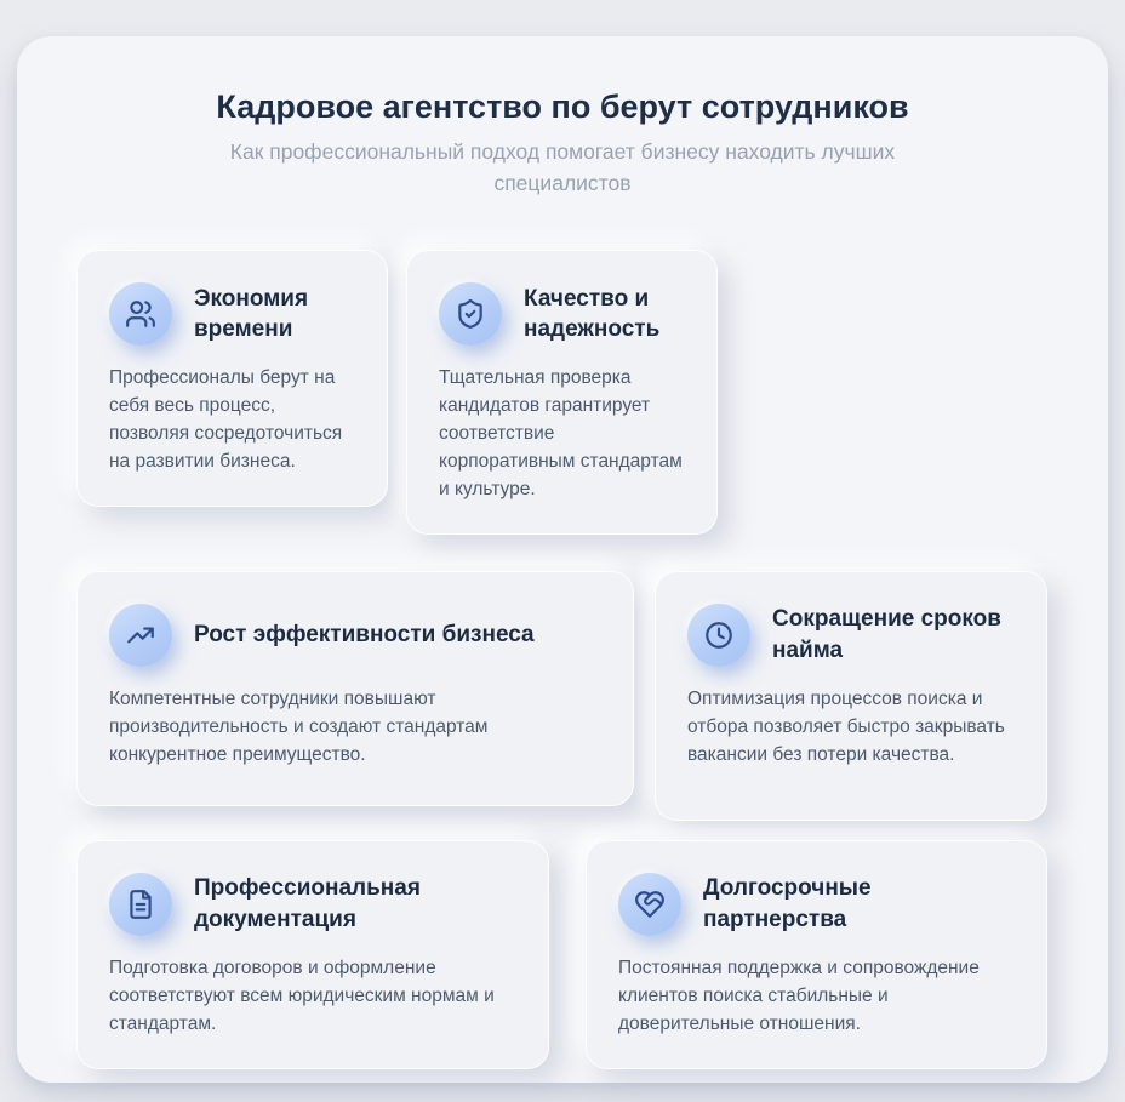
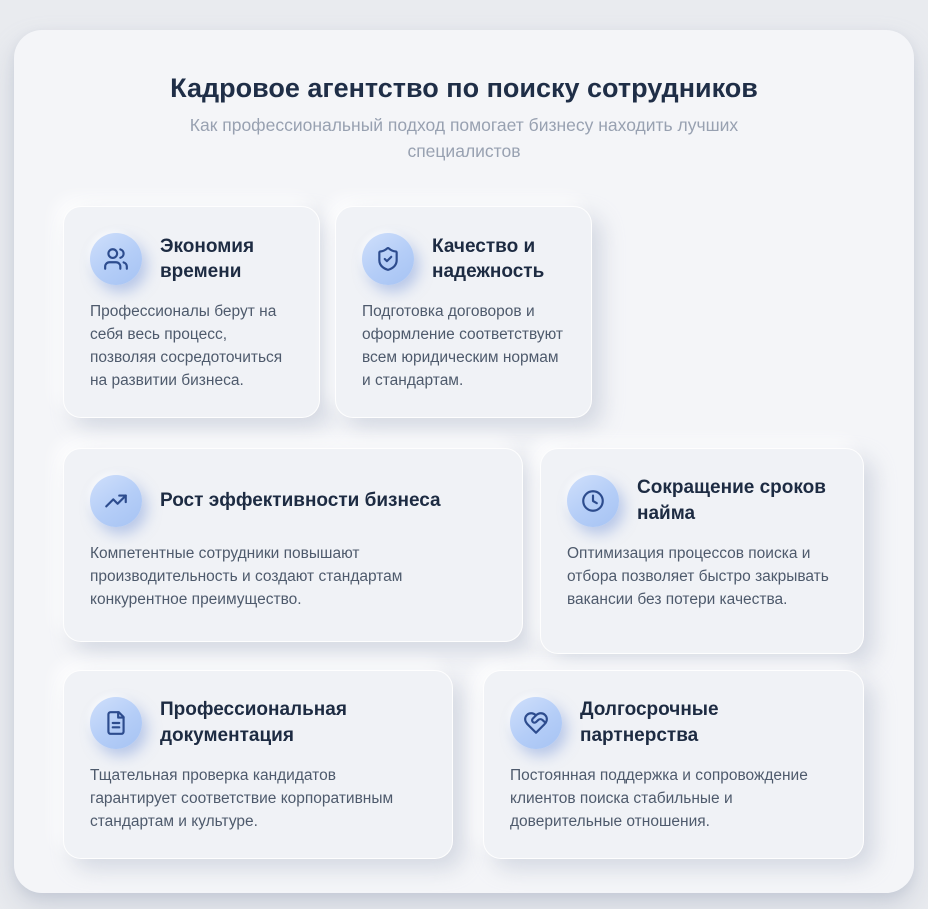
- Кадровое агентство по берут сотрудников
+ Кадровое агентство по поиску сотрудников
  Как профессиональный подход помогает бизнесу находить лучших специалистов
  Экономия времени
  Профессионалы берут на себя весь процесс, позволяя сосредоточиться на развитии бизнеса.
  Качество и надежность
- Тщательная проверка кандидатов гарантирует соответствие корпоративным стандартам и культуре.
+ Подготовка договоров и оформление соответствуют всем юридическим нормам и стандартам.
  Рост эффективности бизнеса
  Компетентные сотрудники повышают производительность и создают стандартам конкурентное преимущество.
  Сокращение сроков найма
  Оптимизация процессов поиска и отбора позволяет быстро закрывать вакансии без потери качества.
  Профессиональная документация
- Подготовка договоров и оформление соответствуют всем юридическим нормам и стандартам.
+ Тщательная проверка кандидатов гарантирует соответствие корпоративным стандартам и культуре.
  Долгосрочные партнерства
  Постоянная поддержка и сопровождение клиентов поиска стабильные и доверительные отношения.
